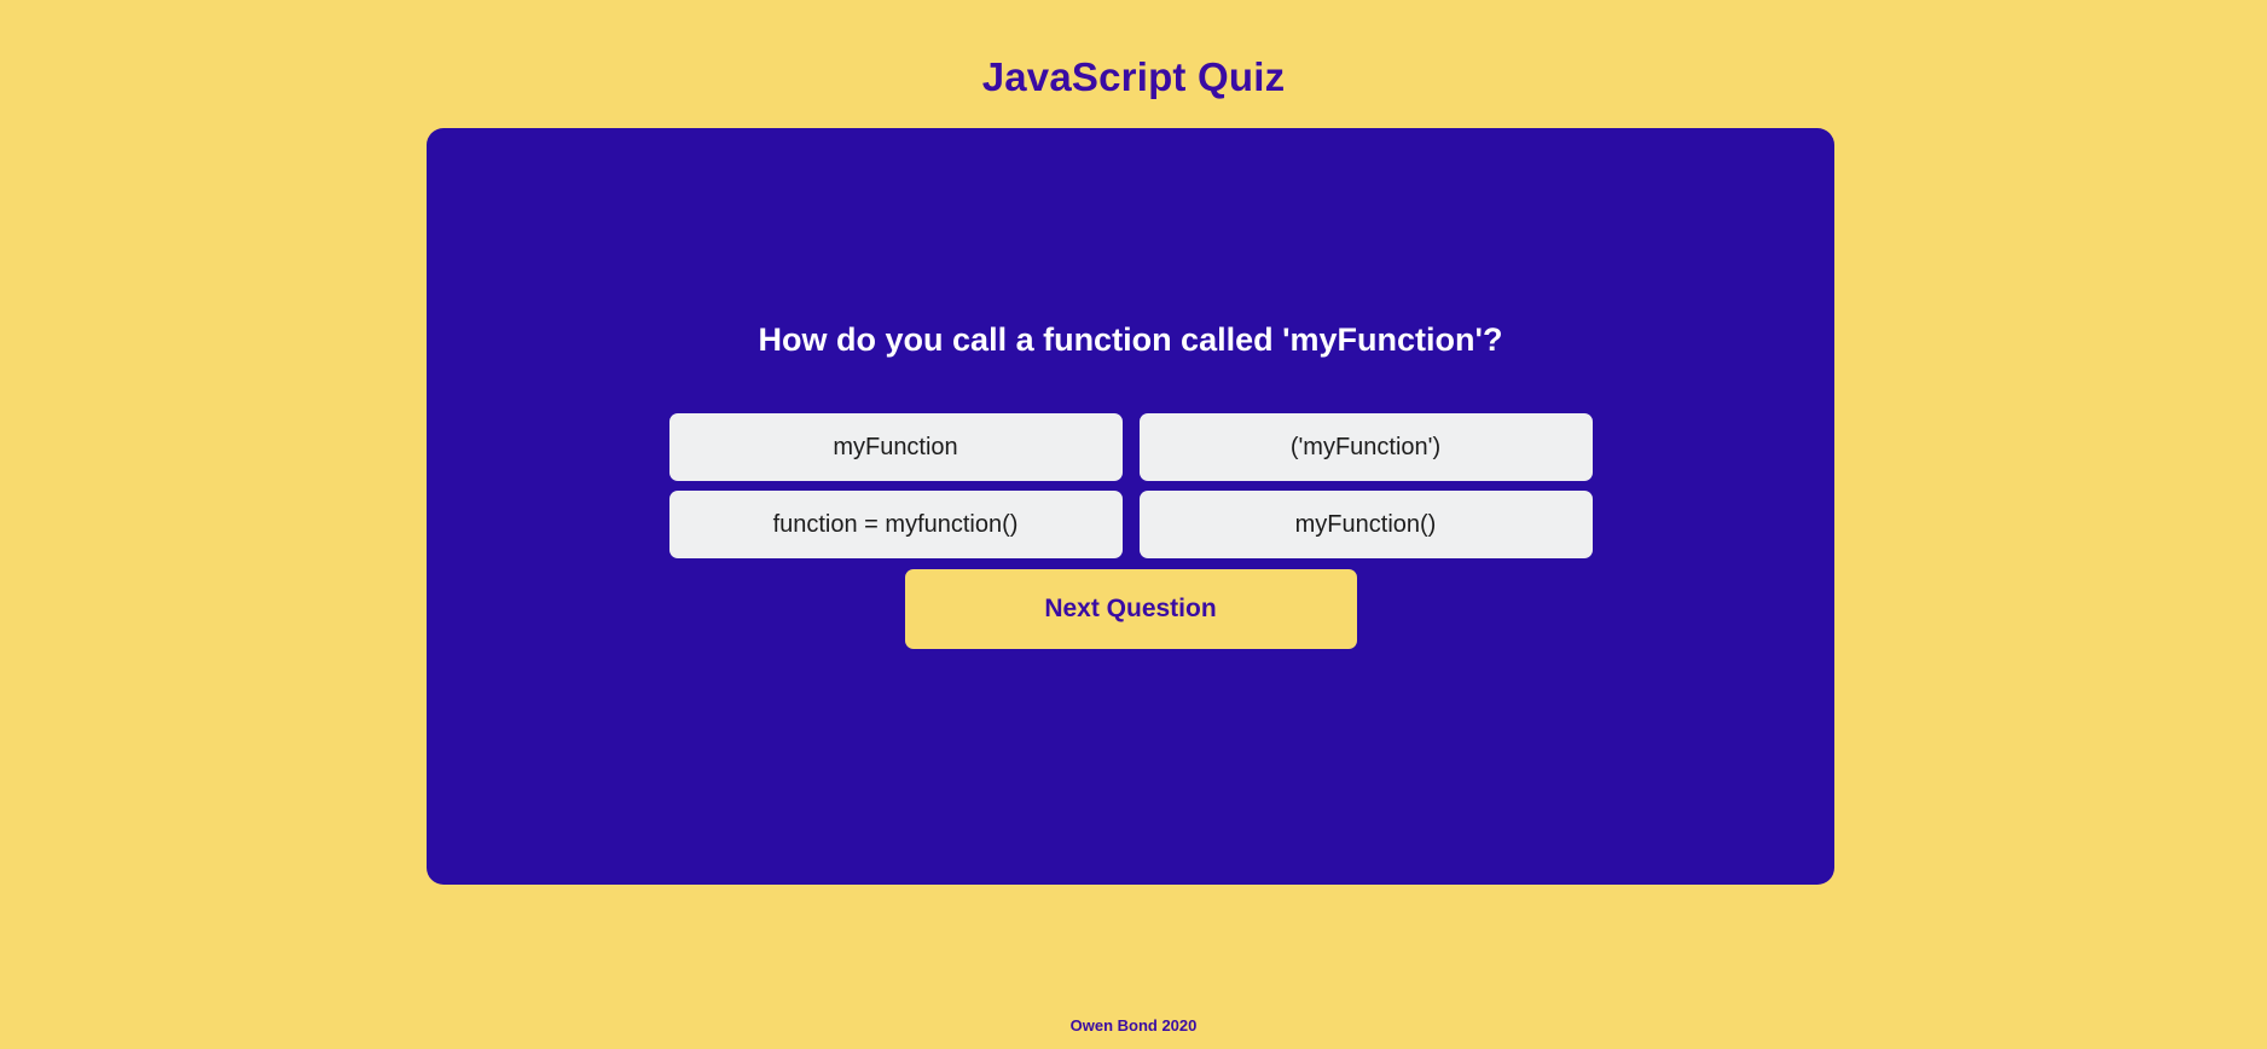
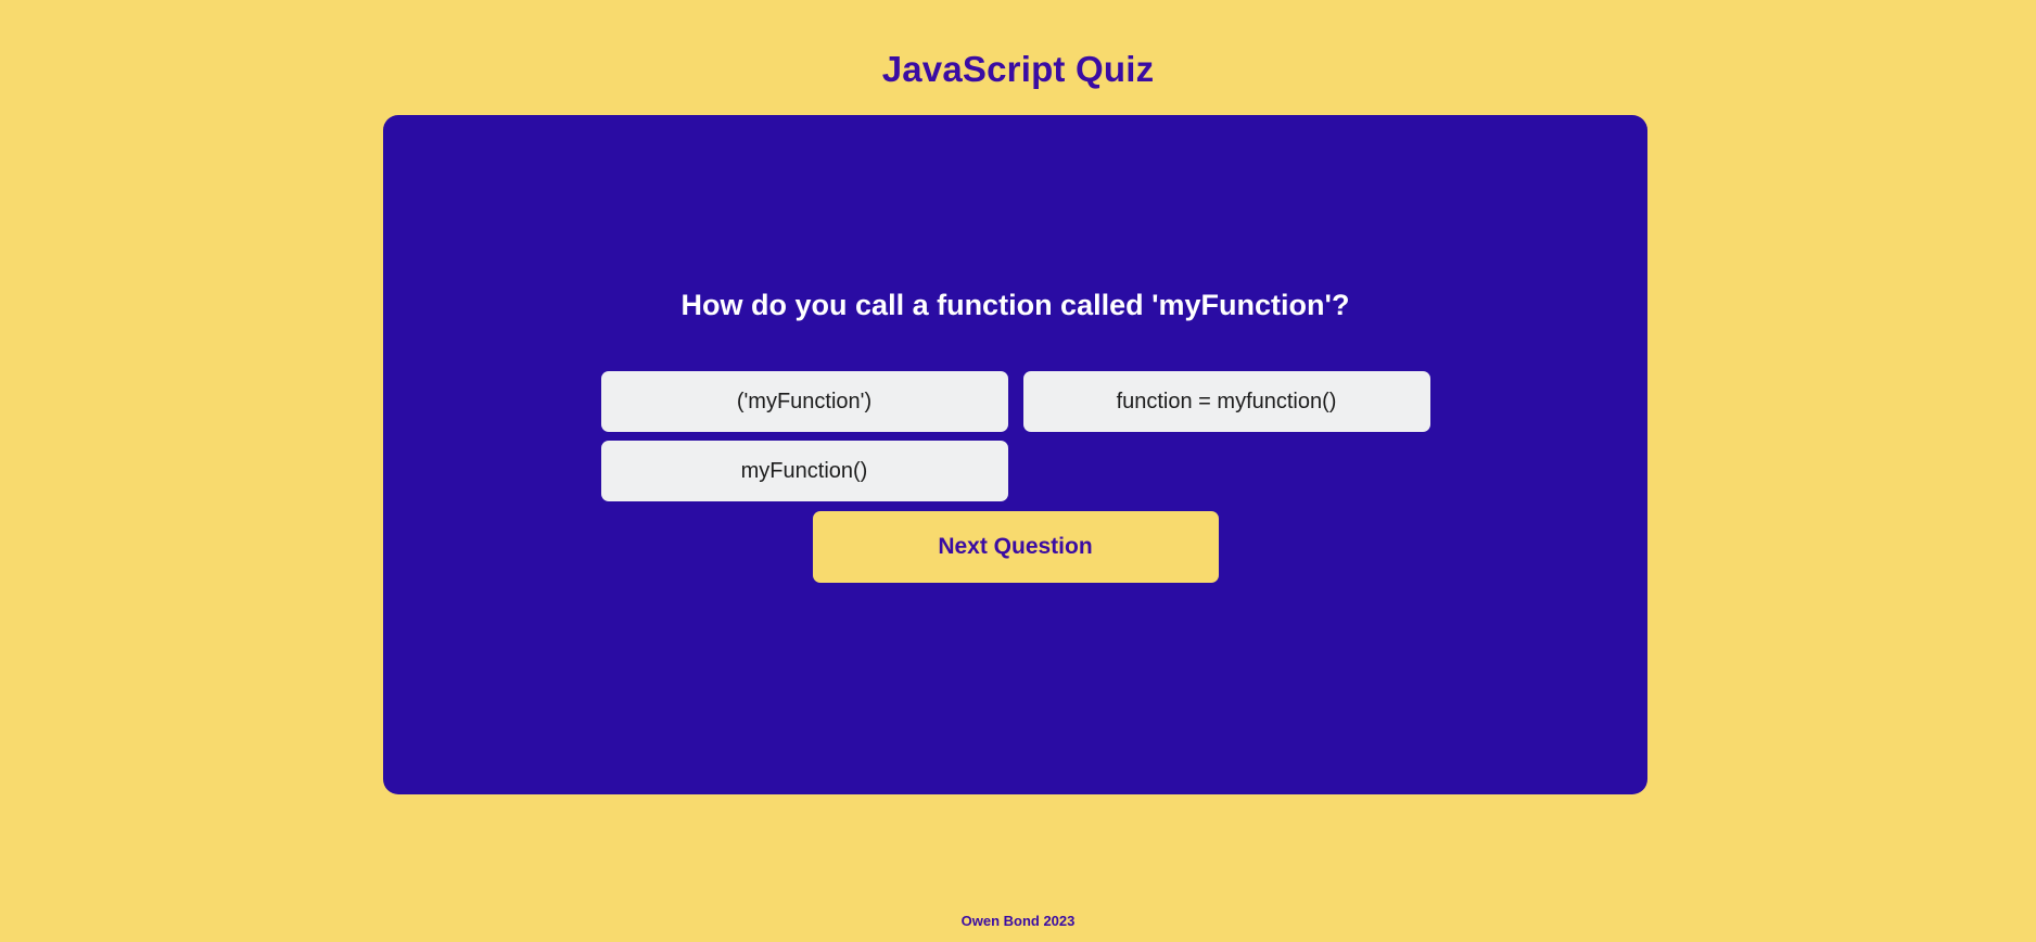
  JavaScript Quiz
  How do you call a function called 'myFunction'?
- myFunction
  ('myFunction')
  function = myfunction()
  myFunction()
  Next Question
- Owen Bond 2020
+ Owen Bond 2023
